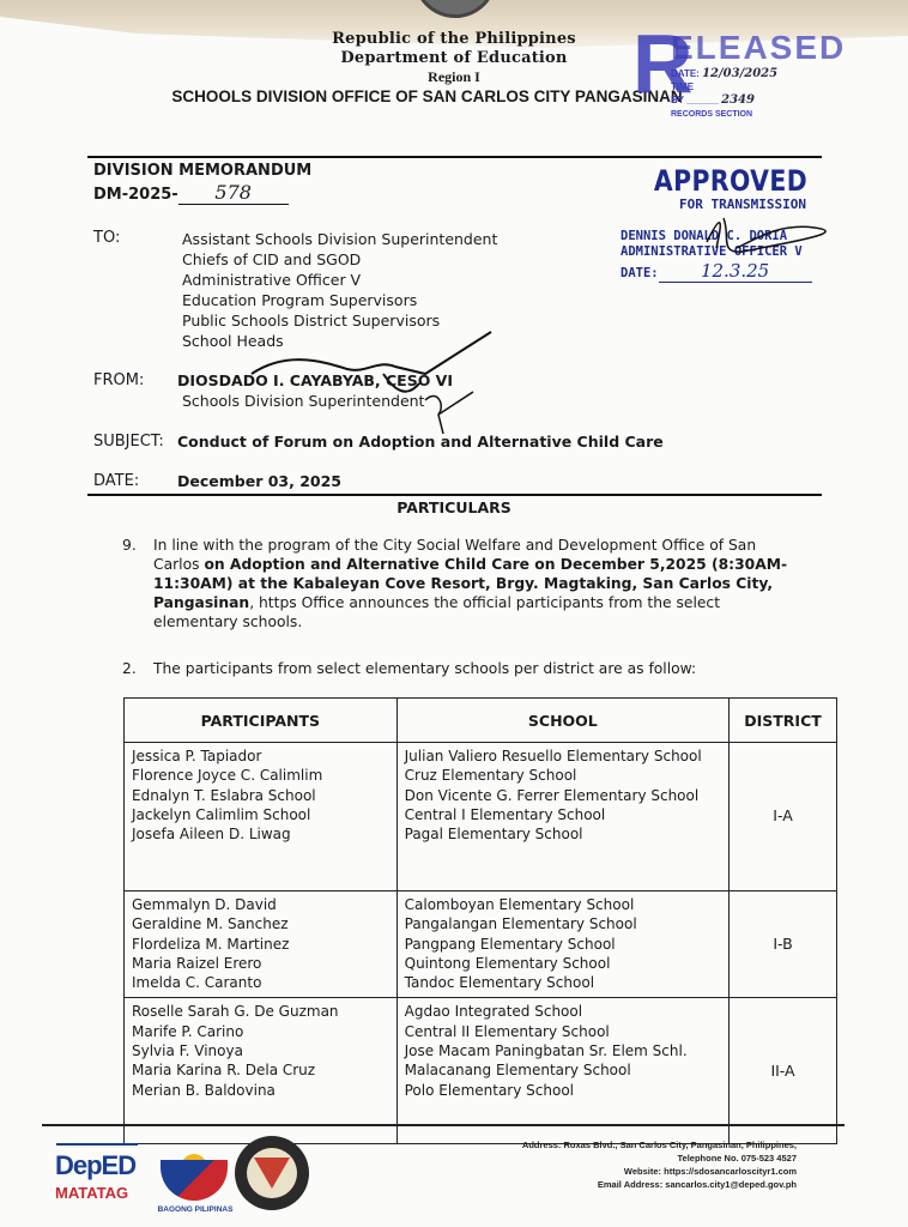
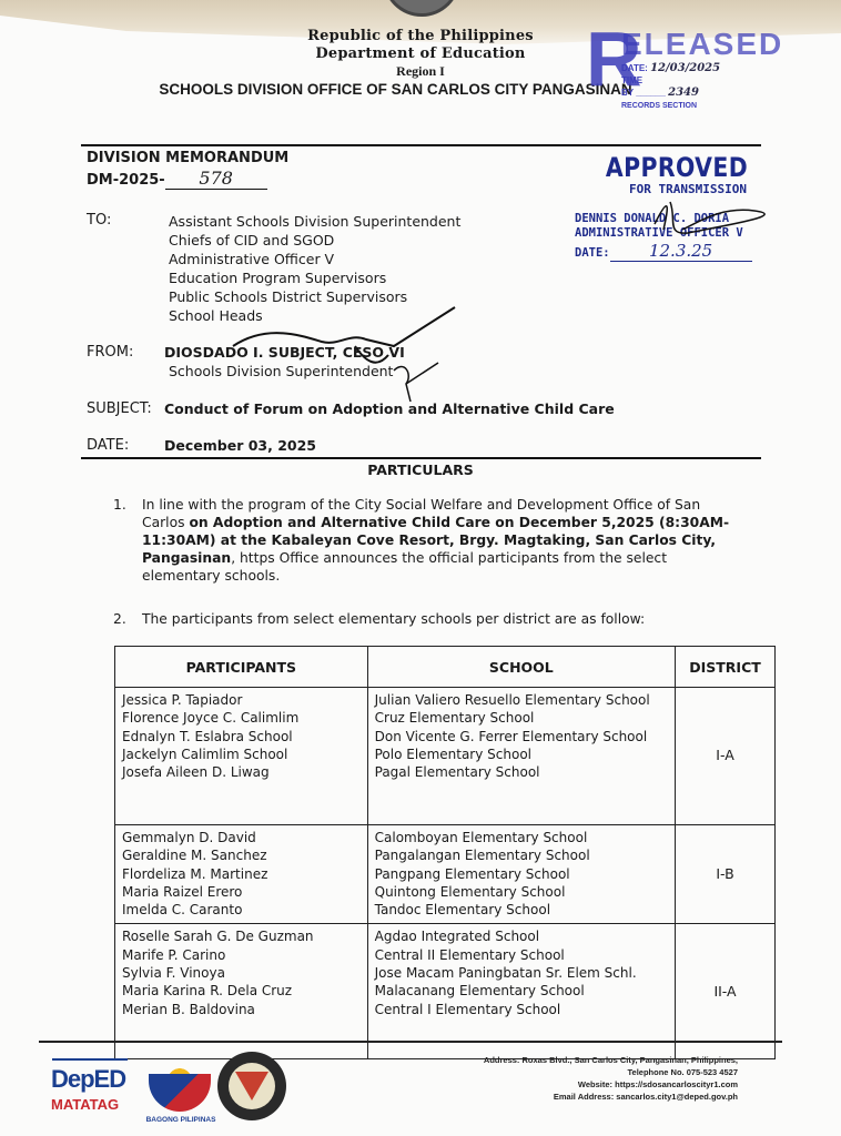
  Republic of the Philippines
  Department of Education
  Region I
  SCHOOLS DIVISION OFFICE OF SAN CARLOS CITY PANGASINAN
  R
  ELEASED
  DATE: 12/03/2025
  TIME
  BY ______ 2349
  DIVISION MEMORANDUM
  DM-2025- 578
  TO:
  Assistant Schools Division Superintendent
  Chiefs of CID and SGOD
  Administrative Officer V
  Education Program Supervisors
  Public Schools District Supervisors
  School Heads
  FROM:
- DIOSDADO I. CAYABYAB, CESO VI
+ DIOSDADO I. SUBJECT, CESO VI
  Schools Division Superintendent
  SUBJECT:
  Conduct of Forum on Adoption and Alternative Child Care
  DATE:
  December 03, 2025
  PARTICULARS
  APPROVED
  FOR TRANSMISSION
  DENNIS DONALD C. DRIA
  ADMINISTRATIVEFICER V
  DATE: 12.3.25
- 9.
+ 1.
  In line with the program of the City Social Welfare and Development Office of San Carlos on Adoption and Alternative Child Care on December 5,2025 (8:30AM-11:30AM) at the Kabaleyan Cove Resort, Brgy. Magtaking, San Carlos City, Pangasinan, https Office announces the official participants from the select elementary schools.
  2.
  The participants from select elementary schools per district are as follow:
  PARTICIPANTS	SCHOOL	DISTRICT
- Jessica P. Tapiador Florence Joyce C. Calimlim Ednalyn T. Eslabra School Jackelyn Calimlim School Josefa Aileen D. Liwag	Julian Valiero Resuello Elementary School Cruz Elementary School Don Vicente G. Ferrer Elementary School Central I Elementary School Pagal Elementary School	I-A
+ Jessica P. Tapiador Florence Joyce C. Calimlim Ednalyn T. Eslabra School Jackelyn Calimlim School Josefa Aileen D. Liwag	Julian Valiero Resuello Elementary School Cruz Elementary School Don Vicente G. Ferrer Elementary School Polo Elementary School Pagal Elementary School	I-A
  Gemmalyn D. David Geraldine M. Sanchez Flordeliza M. Martinez Maria Raizel Erero Imelda C. Caranto	Calomboyan Elementary School Pangalangan Elementary School Pangpang Elementary School Quintong Elementary School Tandoc Elementary School	I-B
- Roselle Sarah G. De Guzman Marife P. Carino Sylvia F. Vinoya Maria Karina R. Dela Cruz Merian B. Baldovina	Agdao Integrated School Central II Elementary School Jose Macam Paningbatan Sr. Elem Schl. Malacanang Elementary School Polo Elementary School	II-A
+ Roselle Sarah G. De Guzman Marife P. Carino Sylvia F. Vinoya Maria Karina R. Dela Cruz Merian B. Baldovina	Agdao Integrated School Central II Elementary School Jose Macam Paningbatan Sr. Elem Schl. Malacanang Elementary School Central I Elementary School	II-A
  DepED
  MATATAG
  Address: Roxas Blvd., San Carlos City, Pangasinan, Philippines,
  Telephone No. 075-523 4527
  Website: https://sdosancarloscityr1.com
  Email Address: sancarlos.city1@deped.gov.ph
